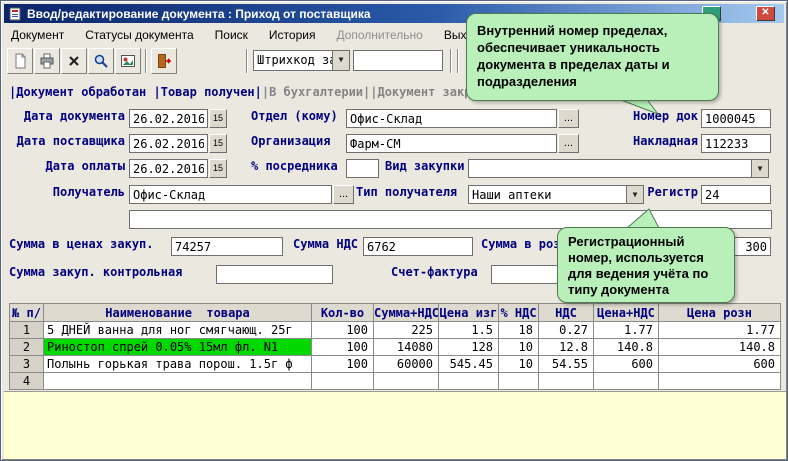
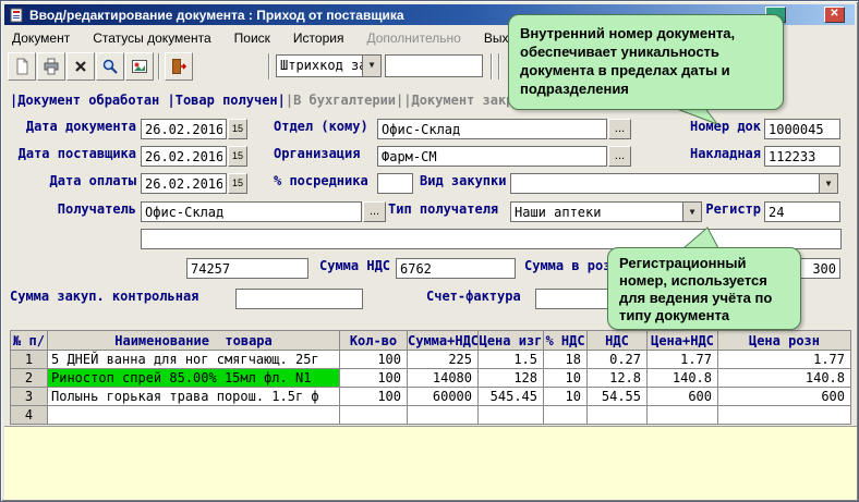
  Ввод/редактирование документа : Приход от поставщика
  ✕
  Документ
  Статусы документа
  Поиск
  История
  Дополнительно
  Штрихкод з
  ▼
  |Документ обработан |Товар получен||В бухгалтерии||Документ зак
  Дата документа
  26.02.2016
  15
  Отдел (кому)
  Офис-Склад
  ...
  Номер док
  1000045
  Дата поставщика
  26.02.2016
  15
  Организация
  Фарм-СМ
  ...
  Накладная
  112233
  Дата оплаты
  26.02.2016
  15
  % посредника
  Вид закупки
  ▼
  Получатель
  Офис-Склад
  ...
  Тип получателя
  Наши аптеки
  ▼
  Регистр
  24
- Сумма в ценах закуп.
  74257
  Сумма НДС
  6762
  300
  Сумма закуп. контрольная
  Счет-фактура
  № п/	Наименование товара	Кол-во	Сумма+НДС	Цена изг	% НДС	НДС	Цена+НДС	Цена розн
  1	5 ДНЕЙ ванна для ног смягчающ. 25г	100	225	1.5	18	0.27	1.77	1.77
- 2	Риностоп спрей 0.05% 15мл фл. N1	100	14080	128	10	12.8	140.8	140.8
+ 2	Риностоп спрей 85.00% 15мл фл. N1	100	14080	128	10	12.8	140.8	140.8
  3	Полынь горькая трава порош. 1.5г ф	100	60000	545.45	10	54.55	600	600
  4
- Внутренний номер пределах, обеспечивает уникальность документа в пределах даты и подразделения
+ Внутренний номер документа, обеспечивает уникальность документа в пределах даты и подразделения
  Регистрационный номер, используется для ведения учёта по типу документа
